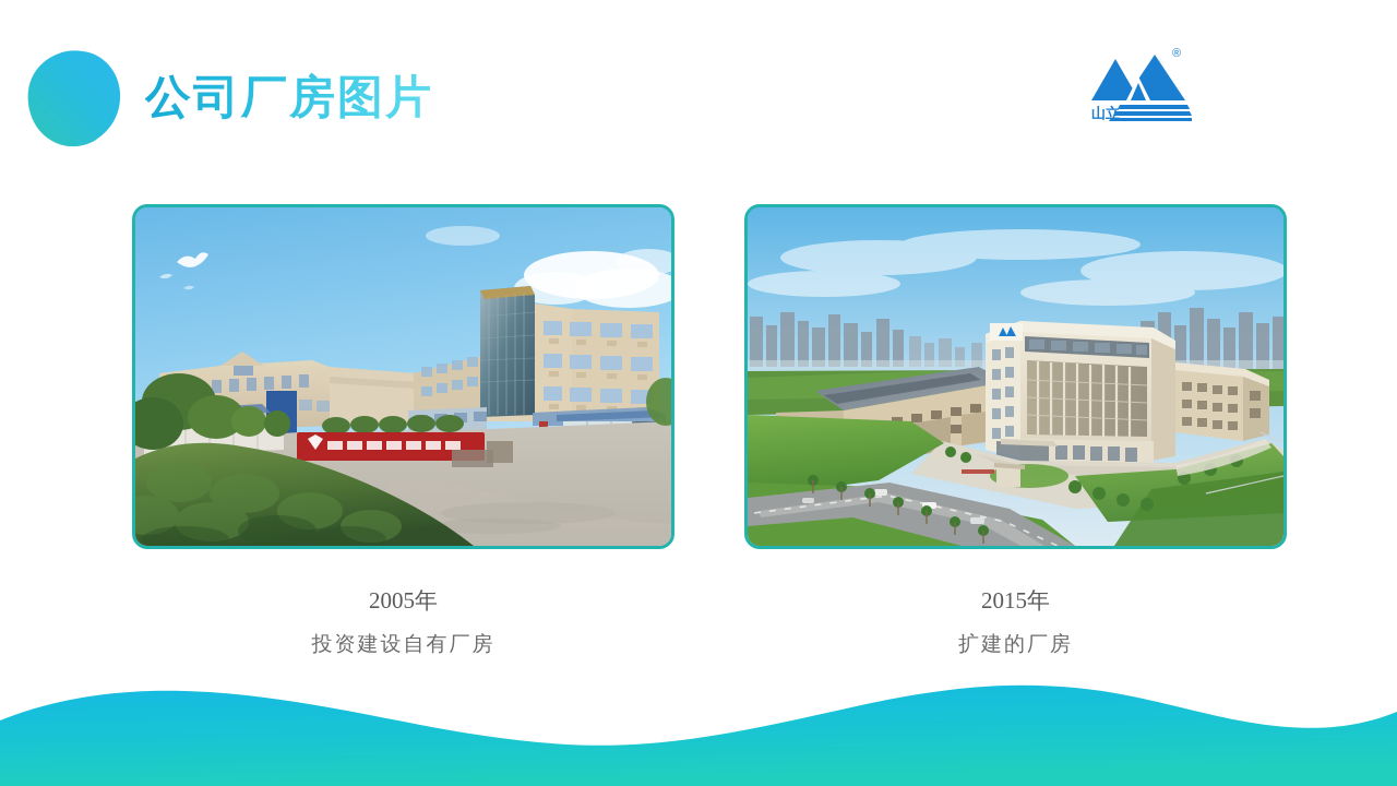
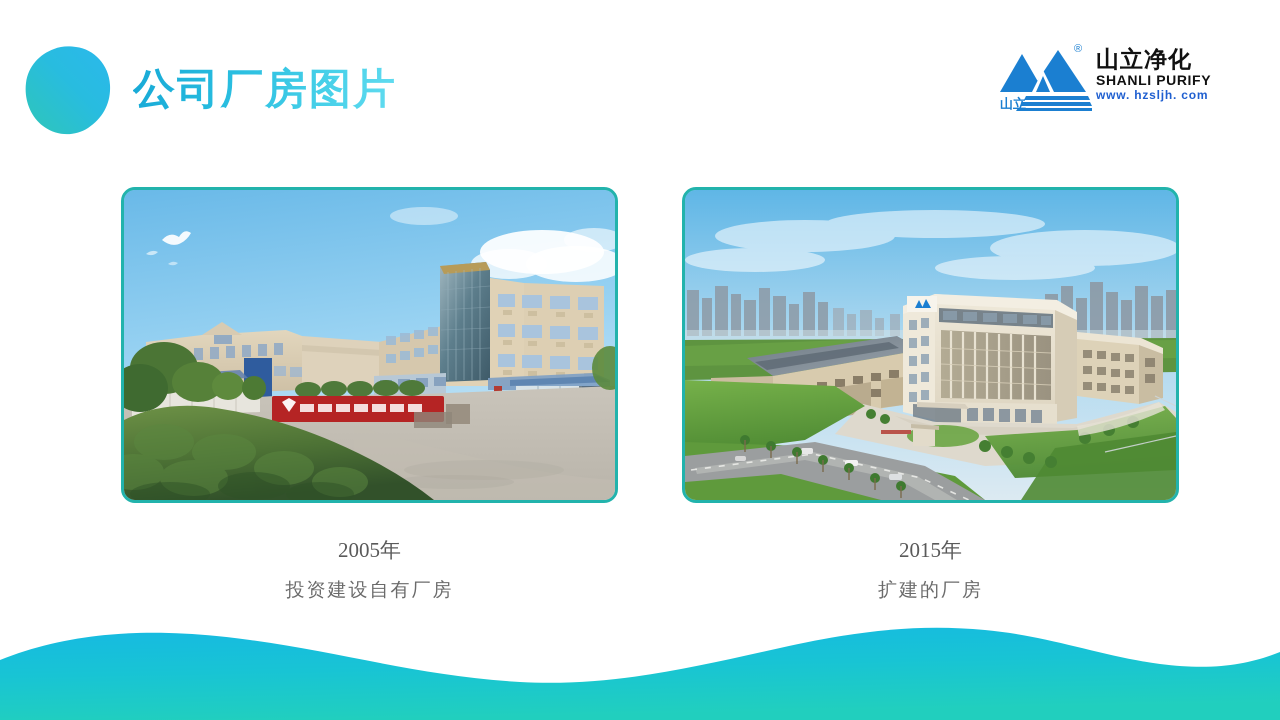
  公司厂房图片
  山立
  ®
+ 山立净化
+ SHANLI PURIFY
+ www. hzsljh. com
  2005年
  投资建设自有厂房
  2015年
  扩建的厂房
